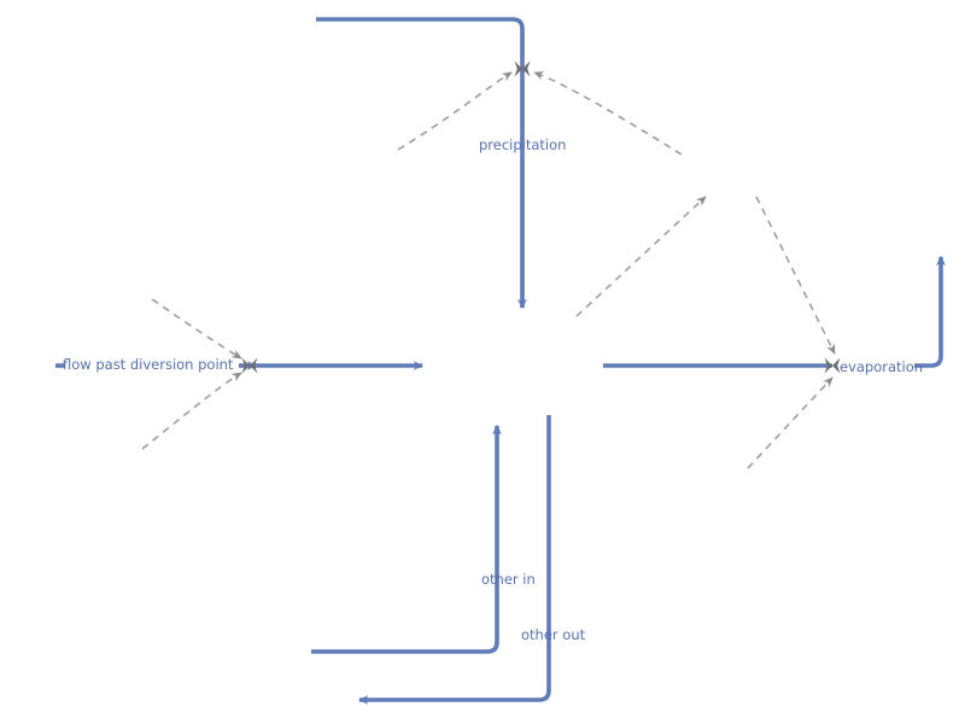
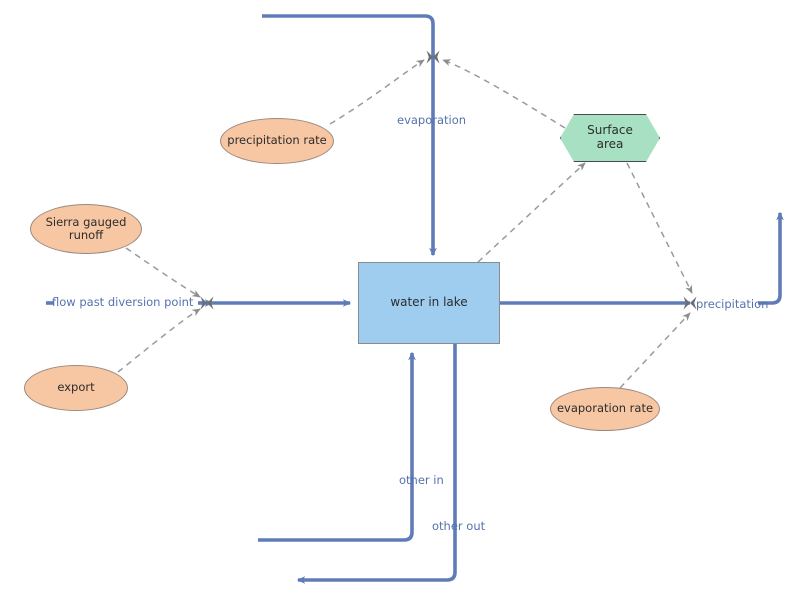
+ water in lake
+ precipitation rate
+ Sierra gauged
+ runoff
+ export
+ evaporation rate
+ Surface
+ area
- precipitation
+ evaporation
  flow past diversion point
  other in
  other out
- evaporation
+ precipitation
